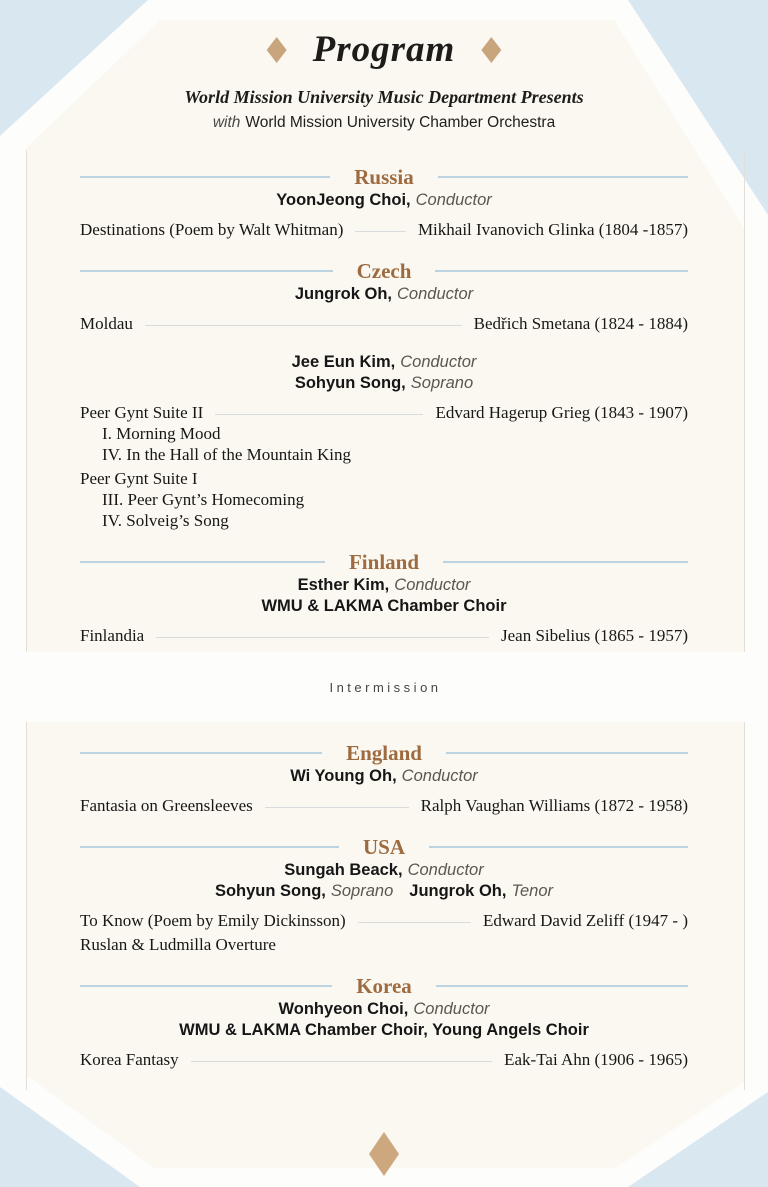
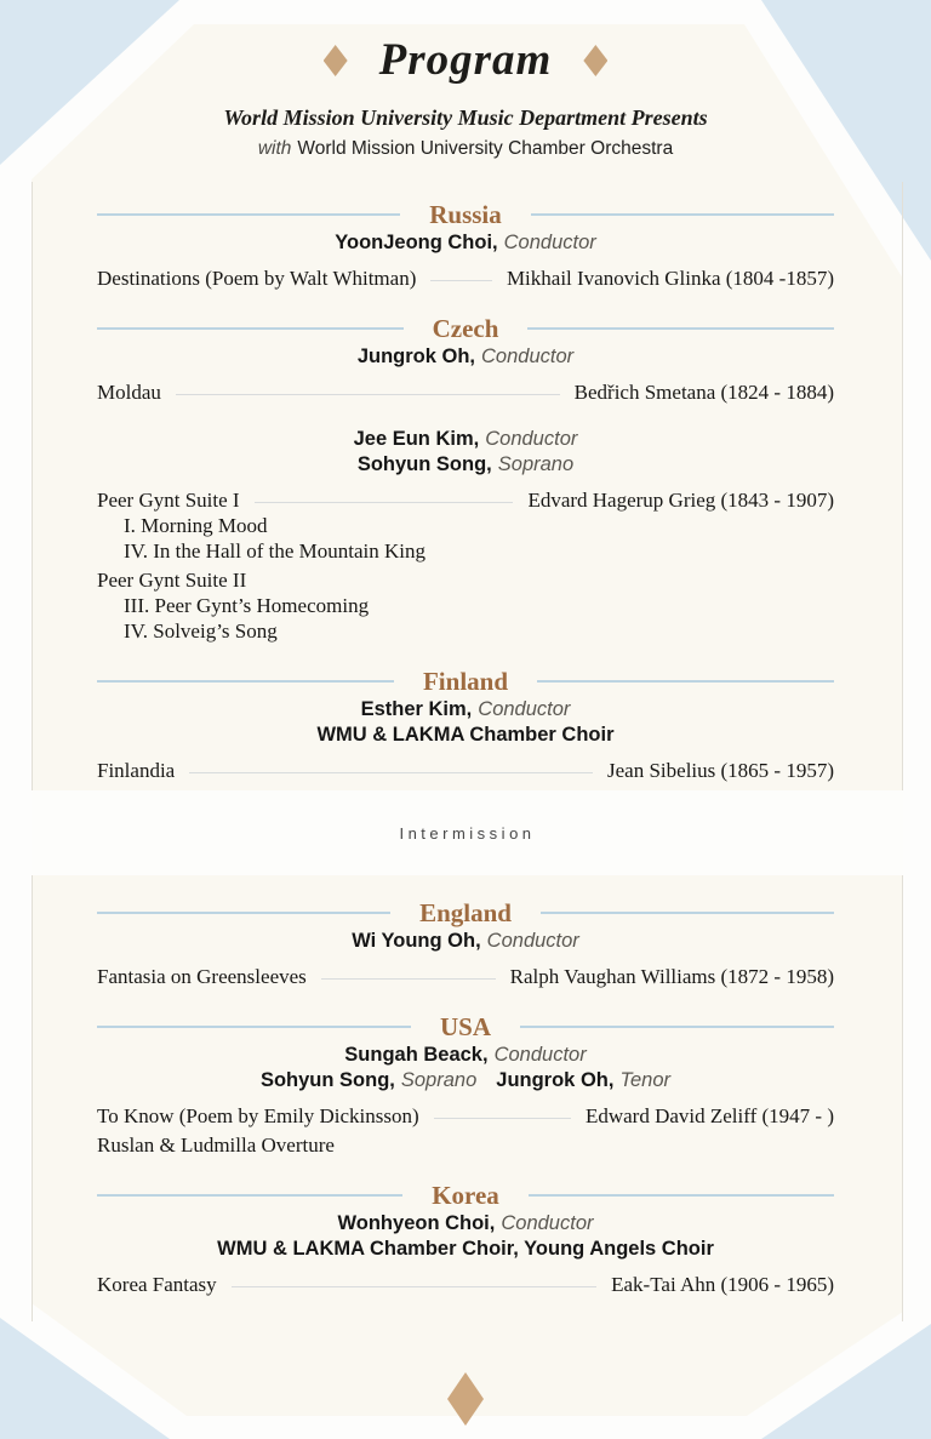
  Program
  World Mission University Music Department Presents
  with World Mission University Chamber Orchestra
  Russia
  YoonJeong Choi, Conductor
  Destinations (Poem by Walt Whitman)
  Mikhail Ivanovich Glinka (1804 -1857)
  Czech
  Jungrok Oh, Conductor
  Moldau
  Bedřich Smetana (1824 - 1884)
  Jee Eun Kim, Conductor
  Sohyun Song, Soprano
- Peer Gynt Suite II
+ Peer Gynt Suite I
  Edvard Hagerup Grieg (1843 - 1907)
  I. Morning Mood
  IV. In the Hall of the Mountain King
- Peer Gynt Suite I
+ Peer Gynt Suite II
  III. Peer Gynt’s Homecoming
  IV. Solveig’s Song
  Finland
  Esther Kim, Conductor
  WMU & LAKMA Chamber Choir
  Finlandia
  Jean Sibelius (1865 - 1957)
  Intermission
  England
  Wi Young Oh, Conductor
  Fantasia on Greensleeves
  Ralph Vaughan Williams (1872 - 1958)
  USA
  Sungah Beack, Conductor
  Sohyun Song, Soprano Jungrok Oh, Tenor
  To Know (Poem by Emily Dickinsson)
  Edward David Zeliff (1947 - )
  Ruslan & Ludmilla Overture
  Korea
  Wonhyeon Choi, Conductor
  WMU & LAKMA Chamber Choir, Young Angels Choir
  Korea Fantasy
  Eak-Tai Ahn (1906 - 1965)
